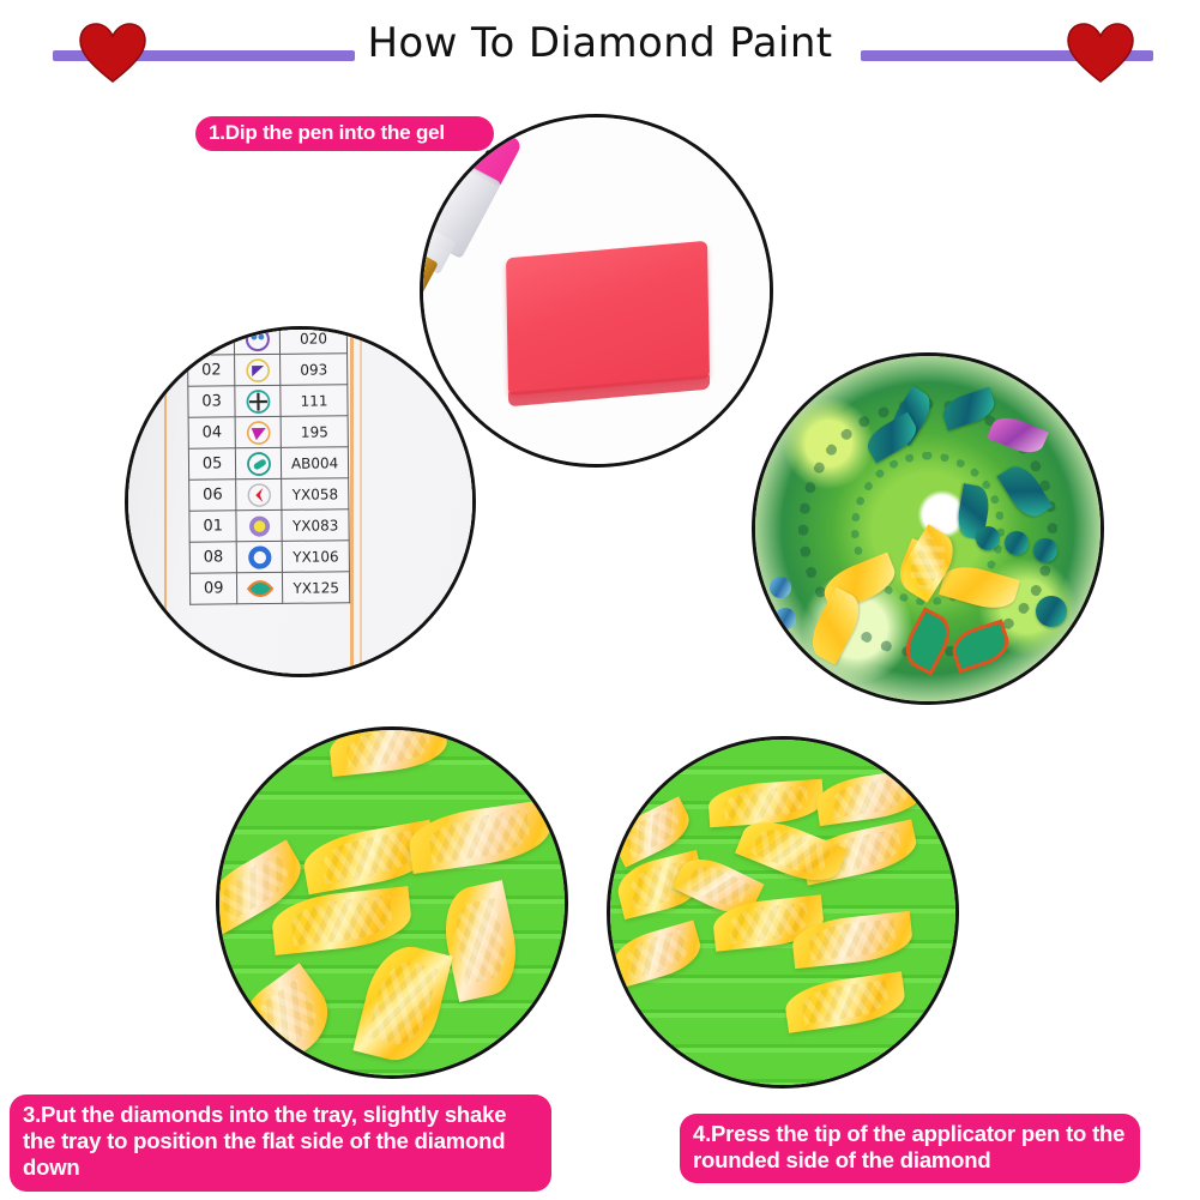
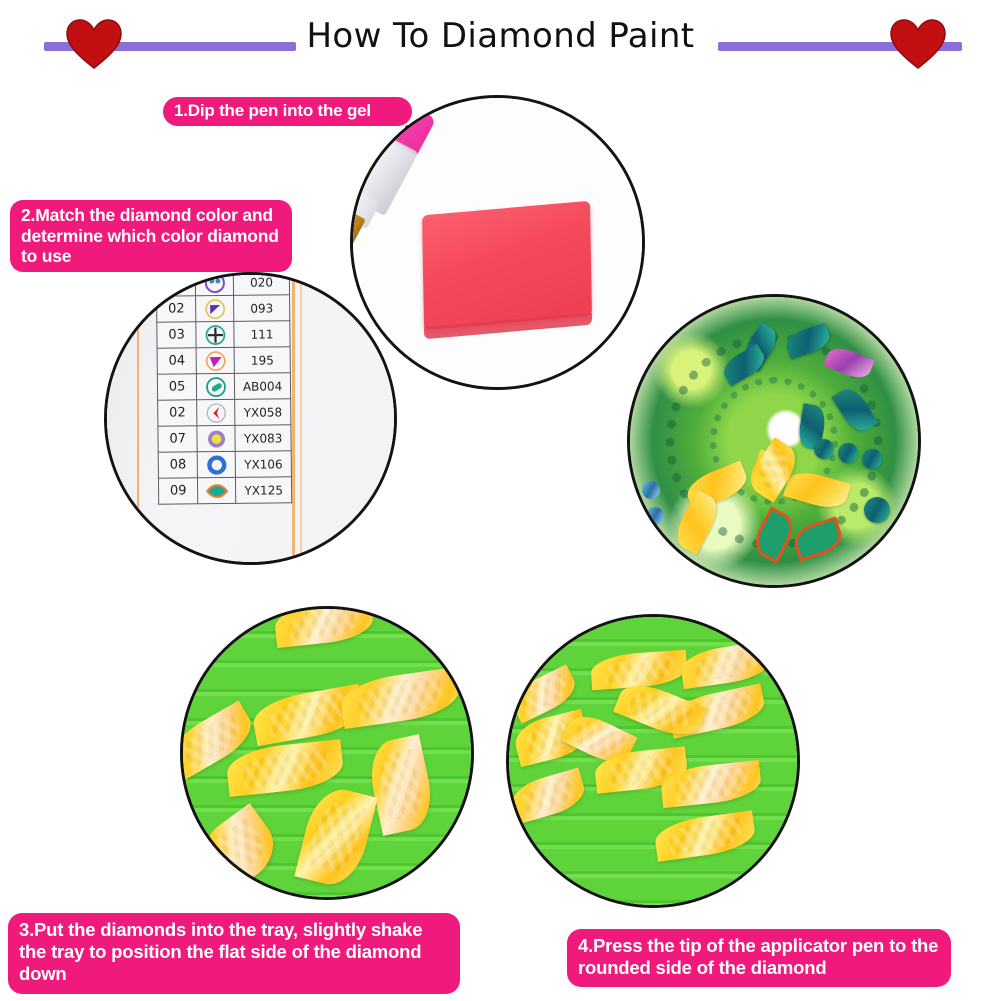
  How To Diamond Paint
  		020
  02		093
  03		111
  04		195
  05		AB004
- 06		YX058
+ 02		YX058
- 01		YX083
+ 07		YX083
  08		YX106
  09		YX125
  1.Dip the pen into the gel
+ 2.Match the diamond color and determine which color diamond to use
  3.Put the diamonds into the tray, slightly shake the tray to position the flat side of the diamond down
  4.Press the tip of the applicator pen to the rounded side of the diamond
